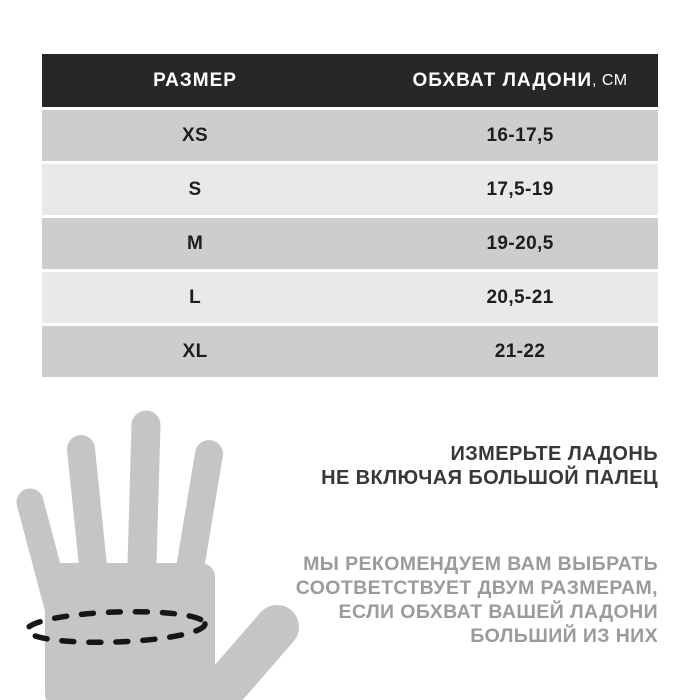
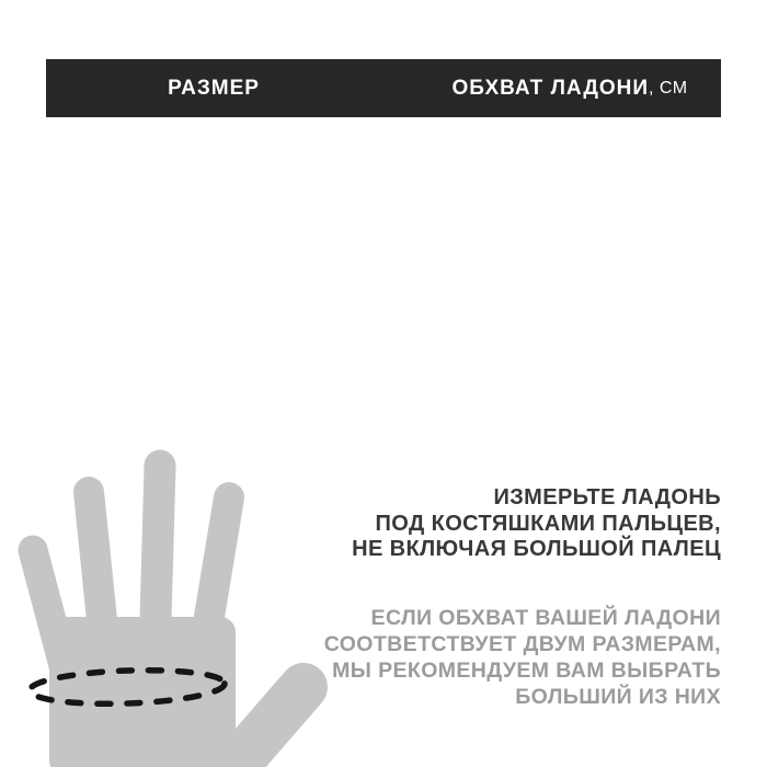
  РАЗМЕР
  ОБХВАТ ЛАДОНИ
  , СМ
- XS
- 16-17,5
- S
- 17,5-19
- M
- 19-20,5
- L
- 20,5-21
- XL
- 21-22
  ИЗМЕРЬТЕ ЛАДОНЬ
+ ПОД КОСТЯШКАМИ ПАЛЬЦЕВ,
  НЕ ВКЛЮЧАЯ БОЛЬШОЙ ПАЛЕЦ
- МЫ РЕКОМЕНДУЕМ ВАМ ВЫБРАТЬ
+ ЕСЛИ ОБХВАТ ВАШЕЙ ЛАДОНИ
  СООТВЕТСТВУЕТ ДВУМ РАЗМЕРАМ,
- ЕСЛИ ОБХВАТ ВАШЕЙ ЛАДОНИ
+ МЫ РЕКОМЕНДУЕМ ВАМ ВЫБРАТЬ
  БОЛЬШИЙ ИЗ НИХ
